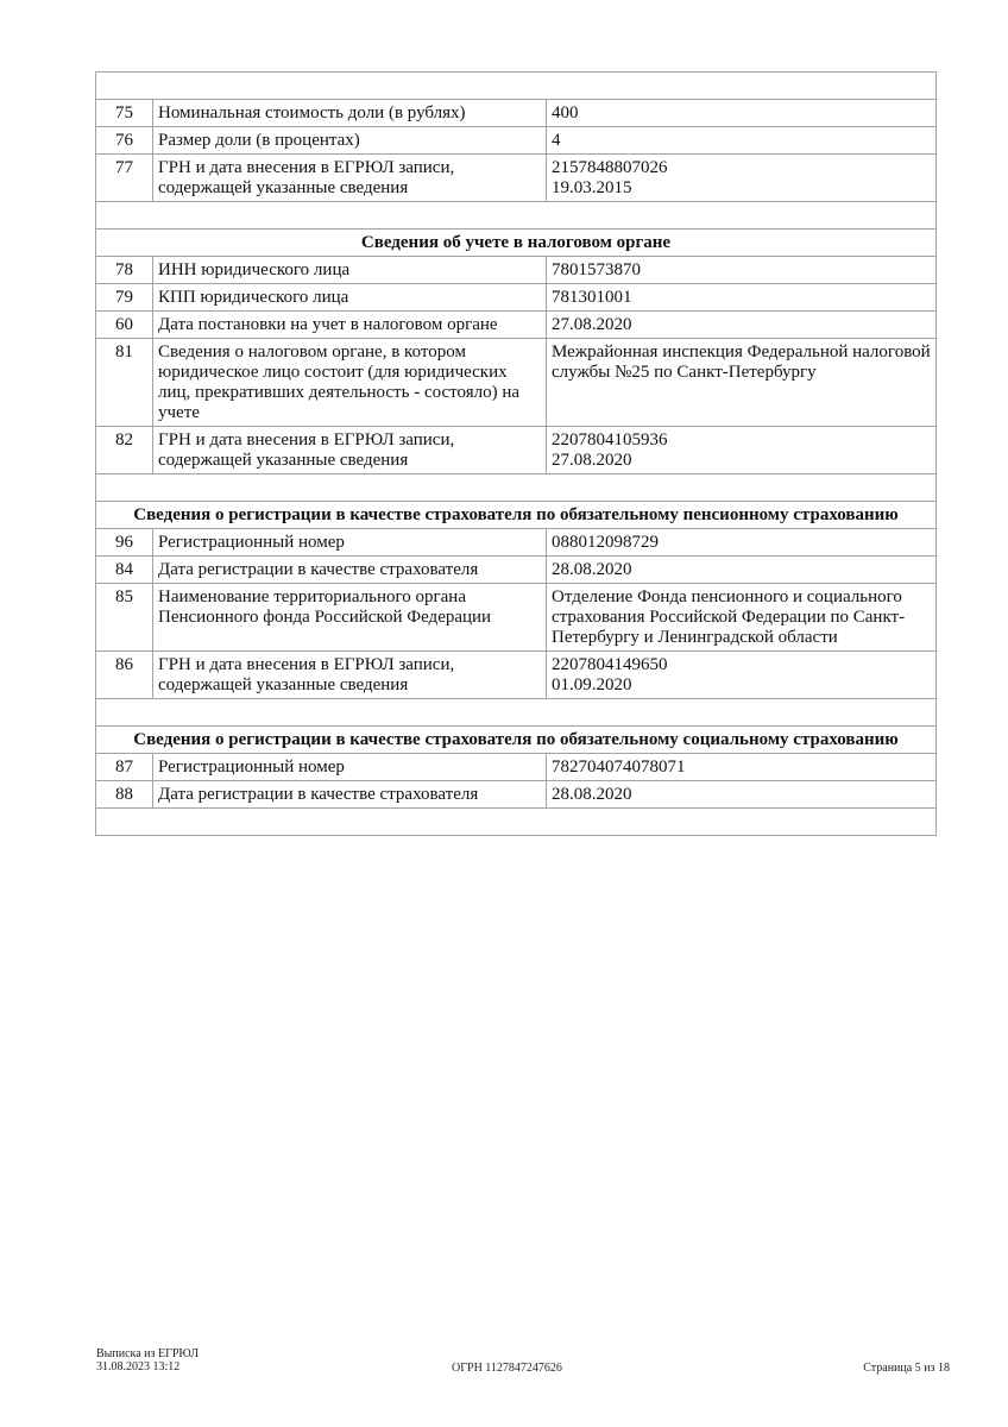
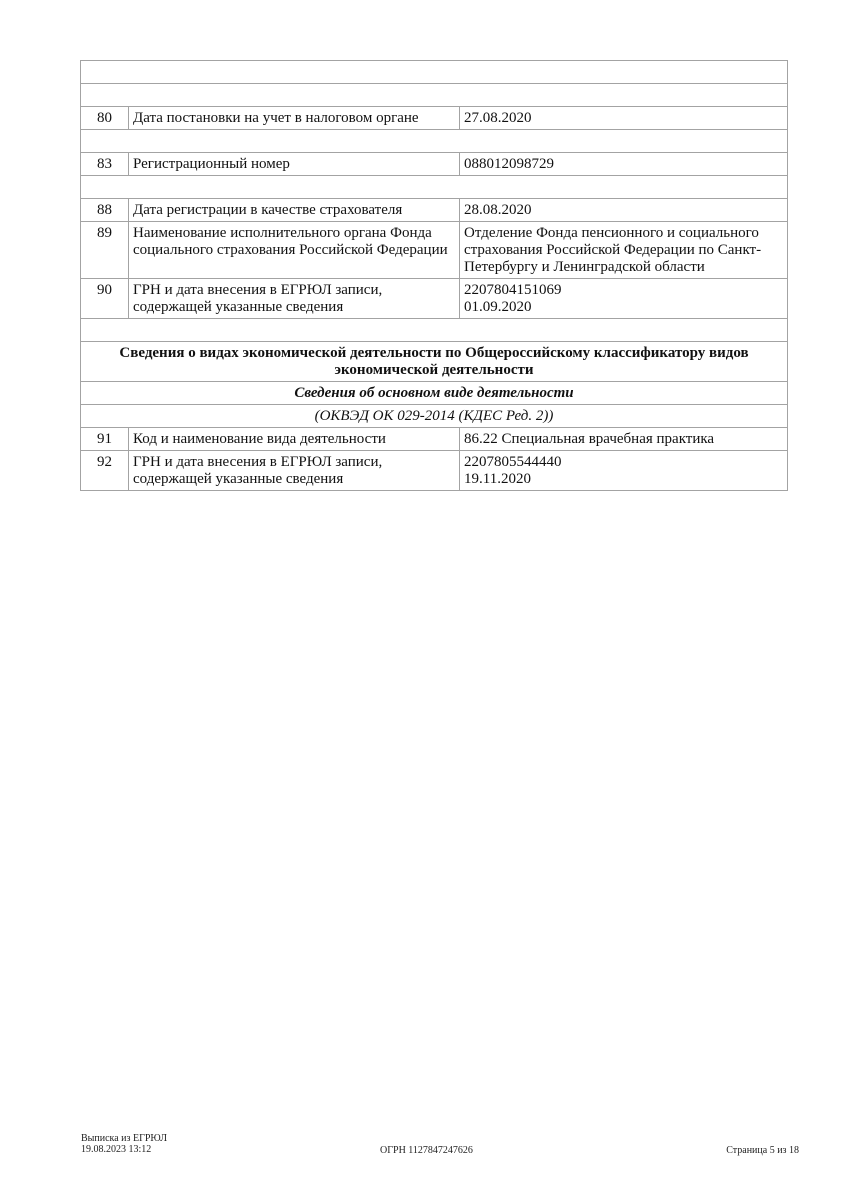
- 75	Номинальная стоимость доли (в рублях)	400
- 76	Размер доли (в процентах)	4
- 77	ГРН и дата внесения в ЕГРЮЛ записи, содержащей указанные сведения	2157848807026 19.03.2015
- Сведения об учете в налоговом органе
- 78	ИНН юридического лица	7801573870
- 79	КПП юридического лица	781301001
- 60	Дата постановки на учет в налоговом органе	27.08.2020
+ 80	Дата постановки на учет в налоговом органе	27.08.2020
- 81	Сведения о налоговом органе, в котором юридическое лицо состоит (для юридических лиц, прекративших деятельность - состояло) на учете	Межрайонная инспекция Федеральной налоговой службы №25 по Санкт-Петербургу
- 82	ГРН и дата внесения в ЕГРЮЛ записи, содержащей указанные сведения	2207804105936 27.08.2020
- Сведения о регистрации в качестве страхователя по обязательному пенсионному страхованию
- 96	Регистрационный номер	088012098729
+ 83	Регистрационный номер	088012098729
- 84	Дата регистрации в качестве страхователя	28.08.2020
- 85	Наименование территориального органа Пенсионного фонда Российской Федерации	Отделение Фонда пенсионного и социального страхования Российской Федерации по Санкт-Петербургу и Ленинградской области
- 86	ГРН и дата внесения в ЕГРЮЛ записи, содержащей указанные сведения	2207804149650 01.09.2020
- Сведения о регистрации в качестве страхователя по обязательному социальному страхованию
- 87	Регистрационный номер	782704074078071
  88	Дата регистрации в качестве страхователя	28.08.2020
+ 89	Наименование исполнительного органа Фонда социального страхования Российской Федерации	Отделение Фонда пенсионного и социального страхования Российской Федерации по Санкт-Петербургу и Ленинградской области
+ 90	ГРН и дата внесения в ЕГРЮЛ записи, содержащей указанные сведения	2207804151069 01.09.2020
+ Сведения о видах экономической деятельности по Общероссийскому классификатору видов экономической деятельности
+ Сведения об основном виде деятельности
+ (ОКВЭД ОК 029-2014 (КДЕС Ред. 2))
+ 91	Код и наименование вида деятельности	86.22 Специальная врачебная практика
+ 92	ГРН и дата внесения в ЕГРЮЛ записи, содержащей указанные сведения	2207805544440 19.11.2020
  Выписка из ЕГРЮЛ
- 31.08.2023 13:12
+ 19.08.2023 13:12
  ОГРН 1127847247626
  Страница 5 из 18
